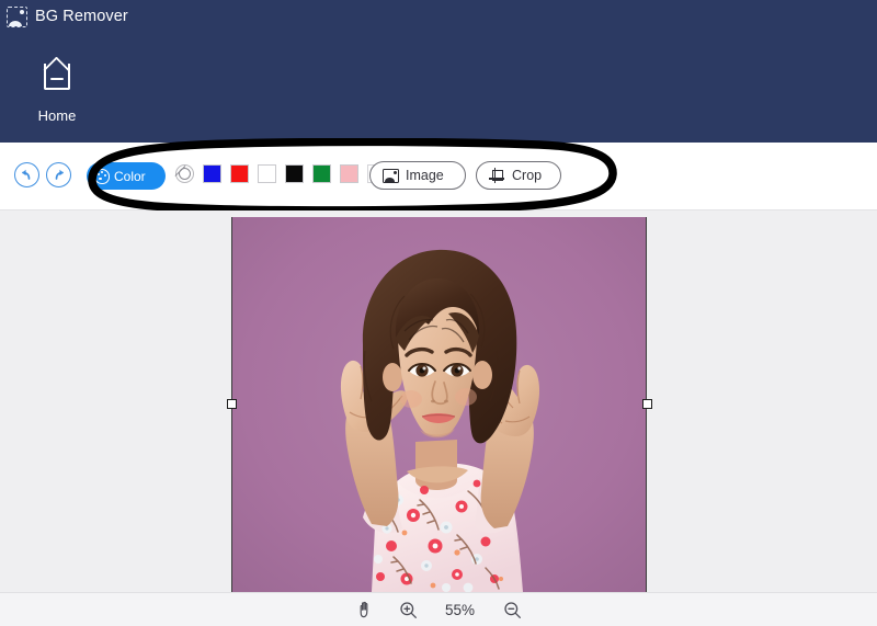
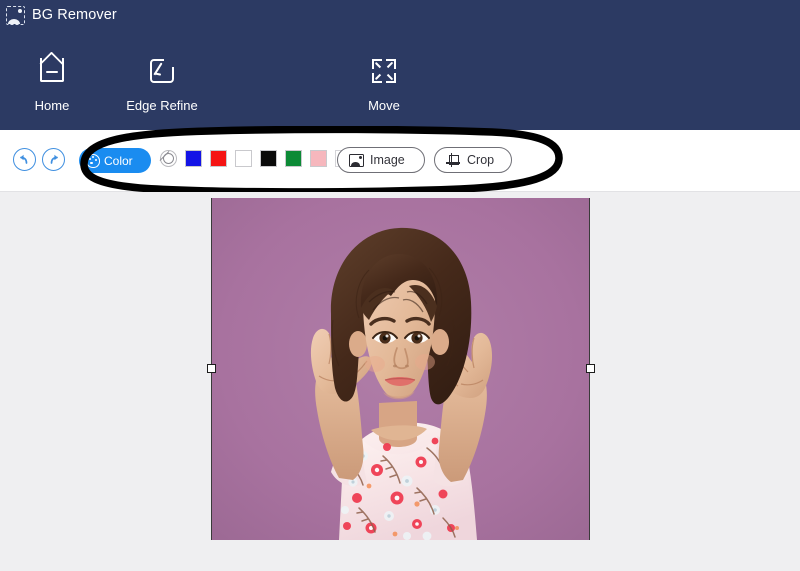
  BG Remover
  Home
+ Edge Refine
+ Move
  Color
  Image
  Crop
- 55%
